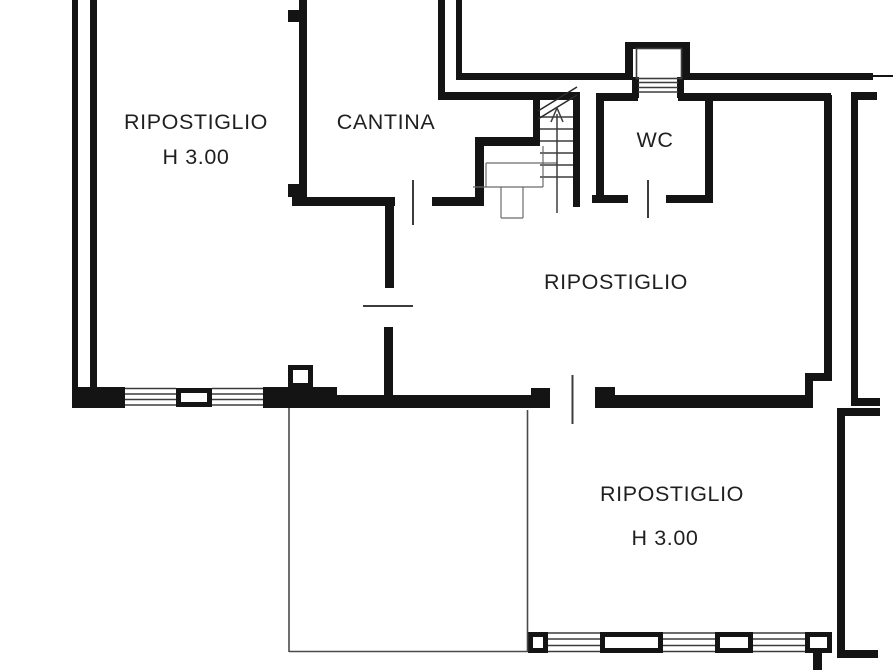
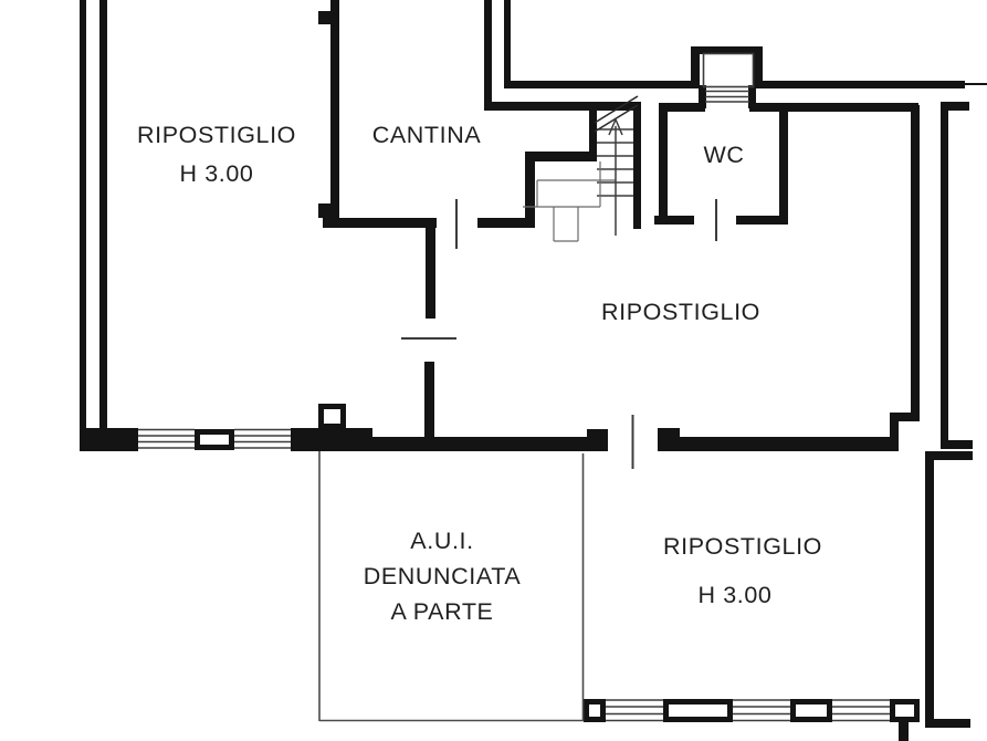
  RIPOSTIGLIO
  H 3.00
  CANTINA
  WC
  RIPOSTIGLIO
+ A.U.I.
+ DENUNCIATA
+ A PARTE
  RIPOSTIGLIO
  H 3.00
